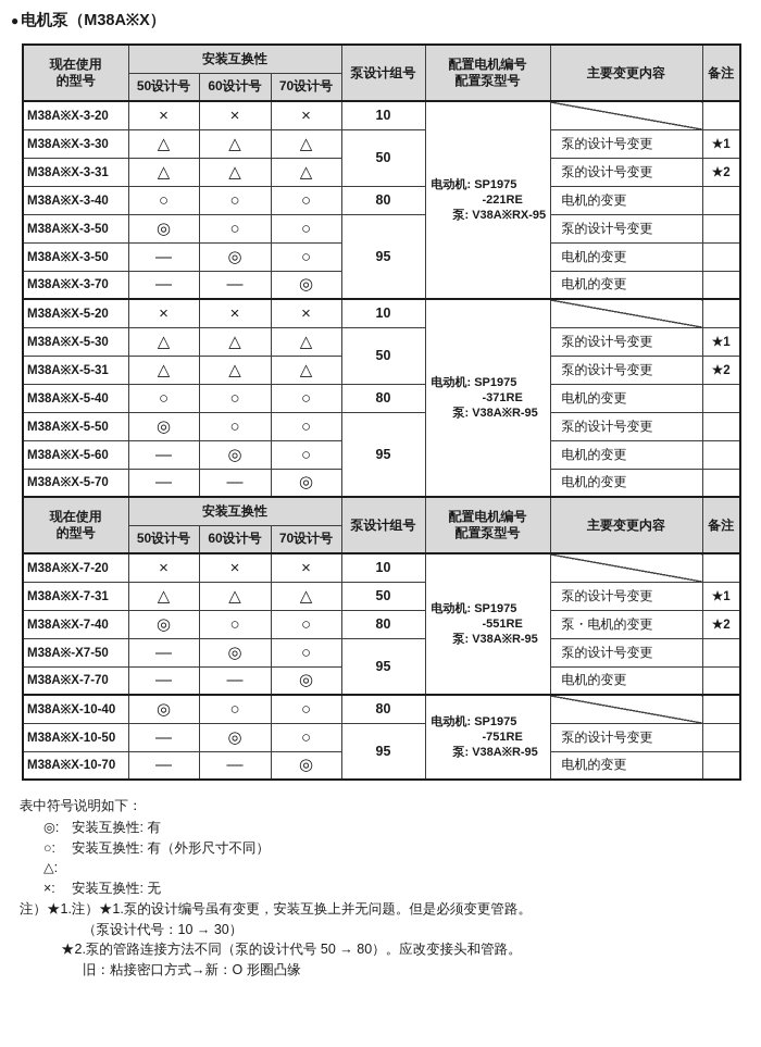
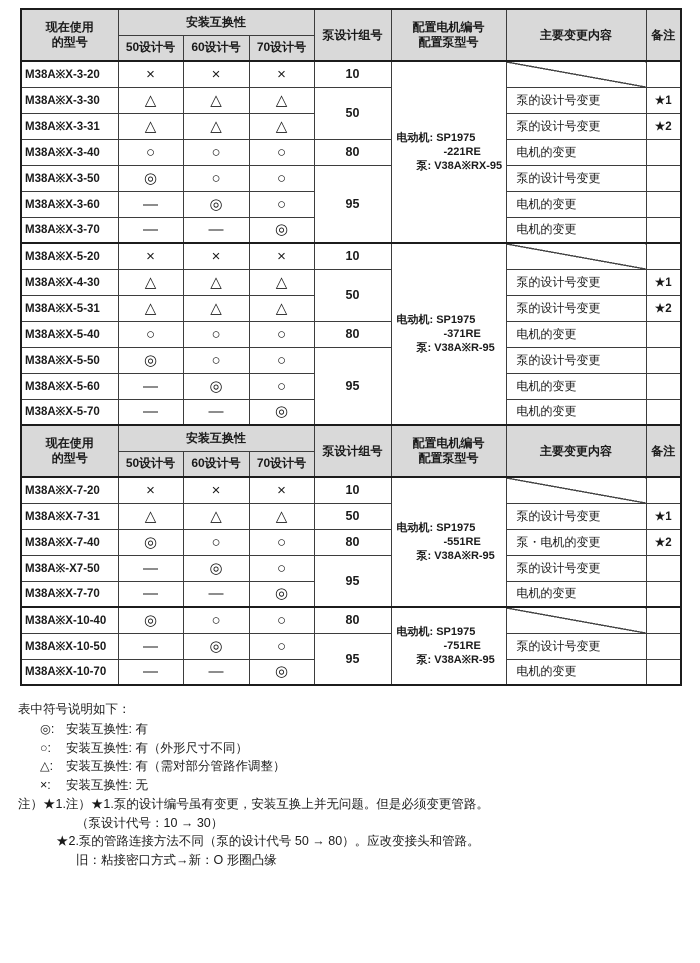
- ●
- 电机泵（M38A※X）
  现在使用的型号	安装互换性	泵设计组号	配置电机编号配置泵型号	主要变更内容	备注
  50设计号	60设计号	70设计号
  M38A※X-3-20	×	×	×	10	电动机: SP1975-221RE泵: V38A※RX-95
  M38A※X-3-30	△	△	△	50	泵的设计号变更	★1
  M38A※X-3-31	△	△	△	泵的设计号变更	★2
  M38A※X-3-40	○	○	○	80	电机的变更
  M38A※X-3-50	◎	○	○	95	泵的设计号变更
- M38A※X-3-50	—	◎	○	电机的变更
+ M38A※X-3-60	—	◎	○	电机的变更
  M38A※X-3-70	—	—	◎	电机的变更
  M38A※X-5-20	×	×	×	10	电动机: SP1975-371RE泵: V38A※R-95
- M38A※X-5-30	△	△	△	50	泵的设计号变更	★1
+ M38A※X-4-30	△	△	△	50	泵的设计号变更	★1
  M38A※X-5-31	△	△	△	泵的设计号变更	★2
  M38A※X-5-40	○	○	○	80	电机的变更
  M38A※X-5-50	◎	○	○	95	泵的设计号变更
  M38A※X-5-60	—	◎	○	电机的变更
  M38A※X-5-70	—	—	◎	电机的变更
  现在使用的型号	安装互换性	泵设计组号	配置电机编号配置泵型号	主要变更内容	备注
  50设计号	60设计号	70设计号
  M38A※X-7-20	×	×	×	10	电动机: SP1975-551RE泵: V38A※R-95
  M38A※X-7-31	△	△	△	50	泵的设计号变更	★1
  M38A※X-7-40	◎	○	○	80	泵・电机的变更	★2
  M38A※-X7-50	—	◎	○	95	泵的设计号变更
  M38A※X-7-70	—	—	◎	电机的变更
  M38A※X-10-40	◎	○	○	80	电动机: SP1975-751RE泵: V38A※R-95
  M38A※X-10-50	—	◎	○	95	泵的设计号变更
  M38A※X-10-70	—	—	◎	电机的变更
  表中符号说明如下：
  ◎:
  安装互换性: 有
  ○:
  安装互换性: 有（外形尺寸不同）
  △:
+ 安装互换性: 有（需对部分管路作调整）
  ×:
  安装互换性: 无
  注）★1.注）★1.泵的设计编号虽有变更，安装互换上并无问题。但是必须变更管路。
  （泵设计代号：10 → 30）
  ★2.泵的管路连接方法不同（泵的设计代号 50 → 80）。应改变接头和管路。
  旧：粘接密口方式→新：O 形圈凸缘
